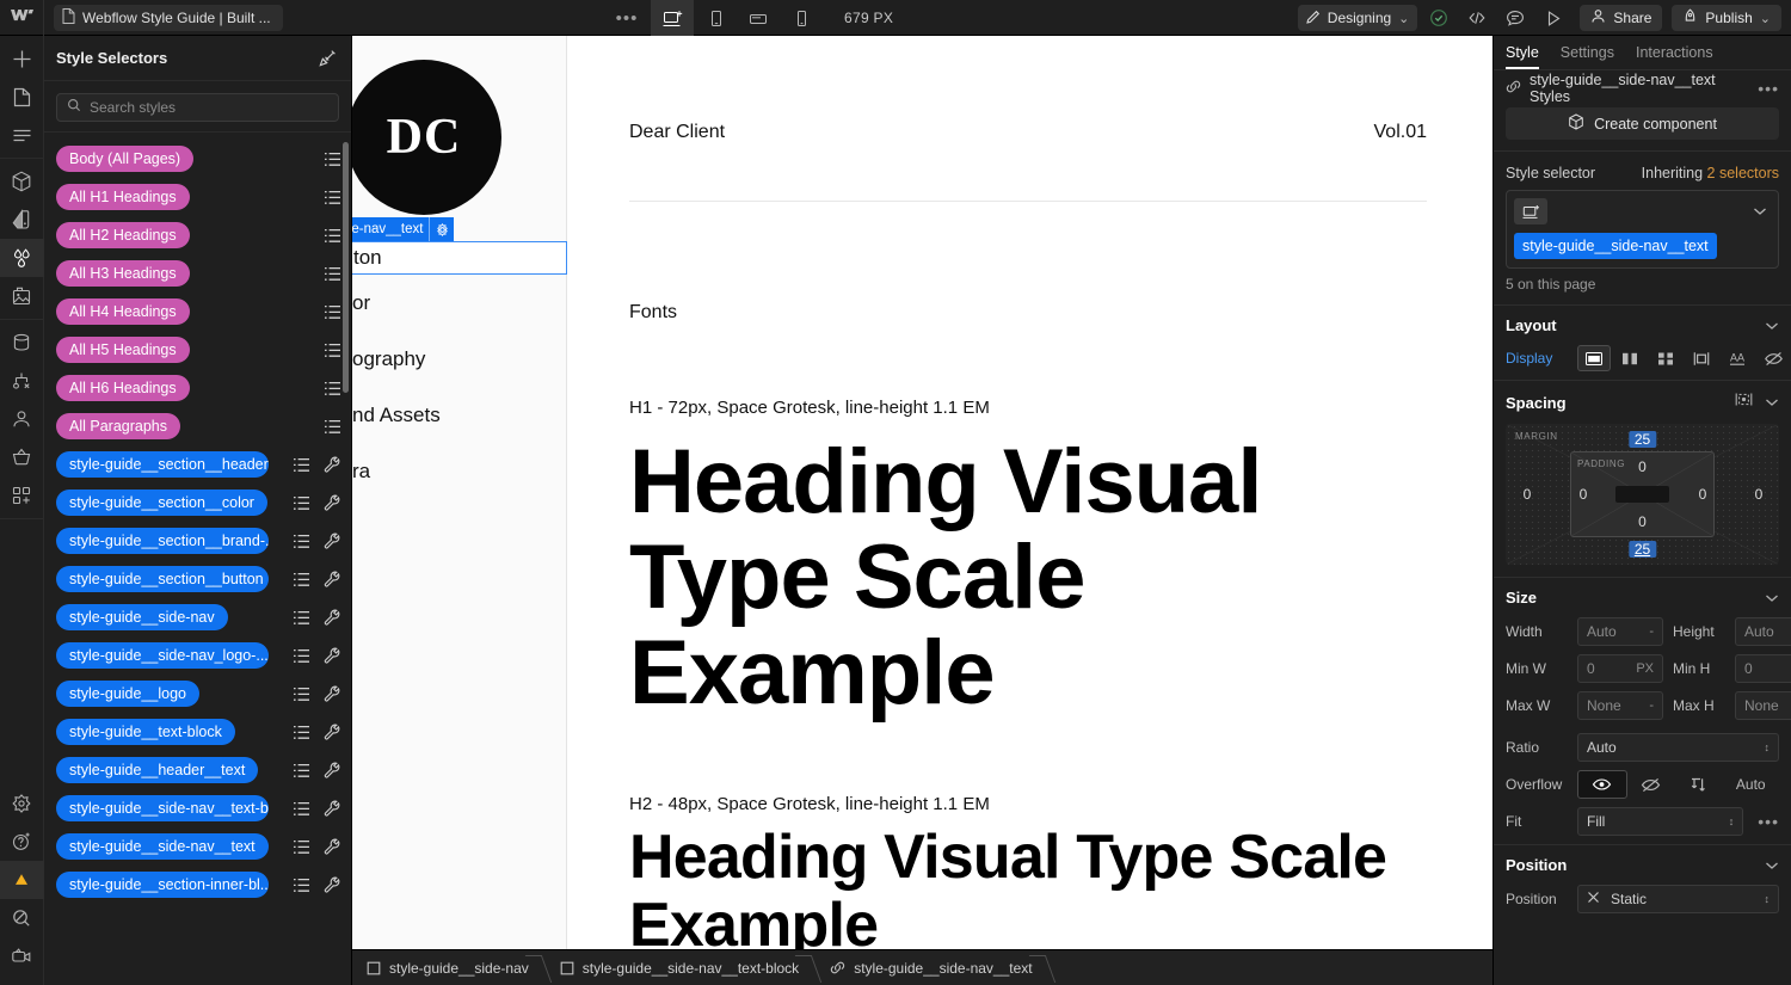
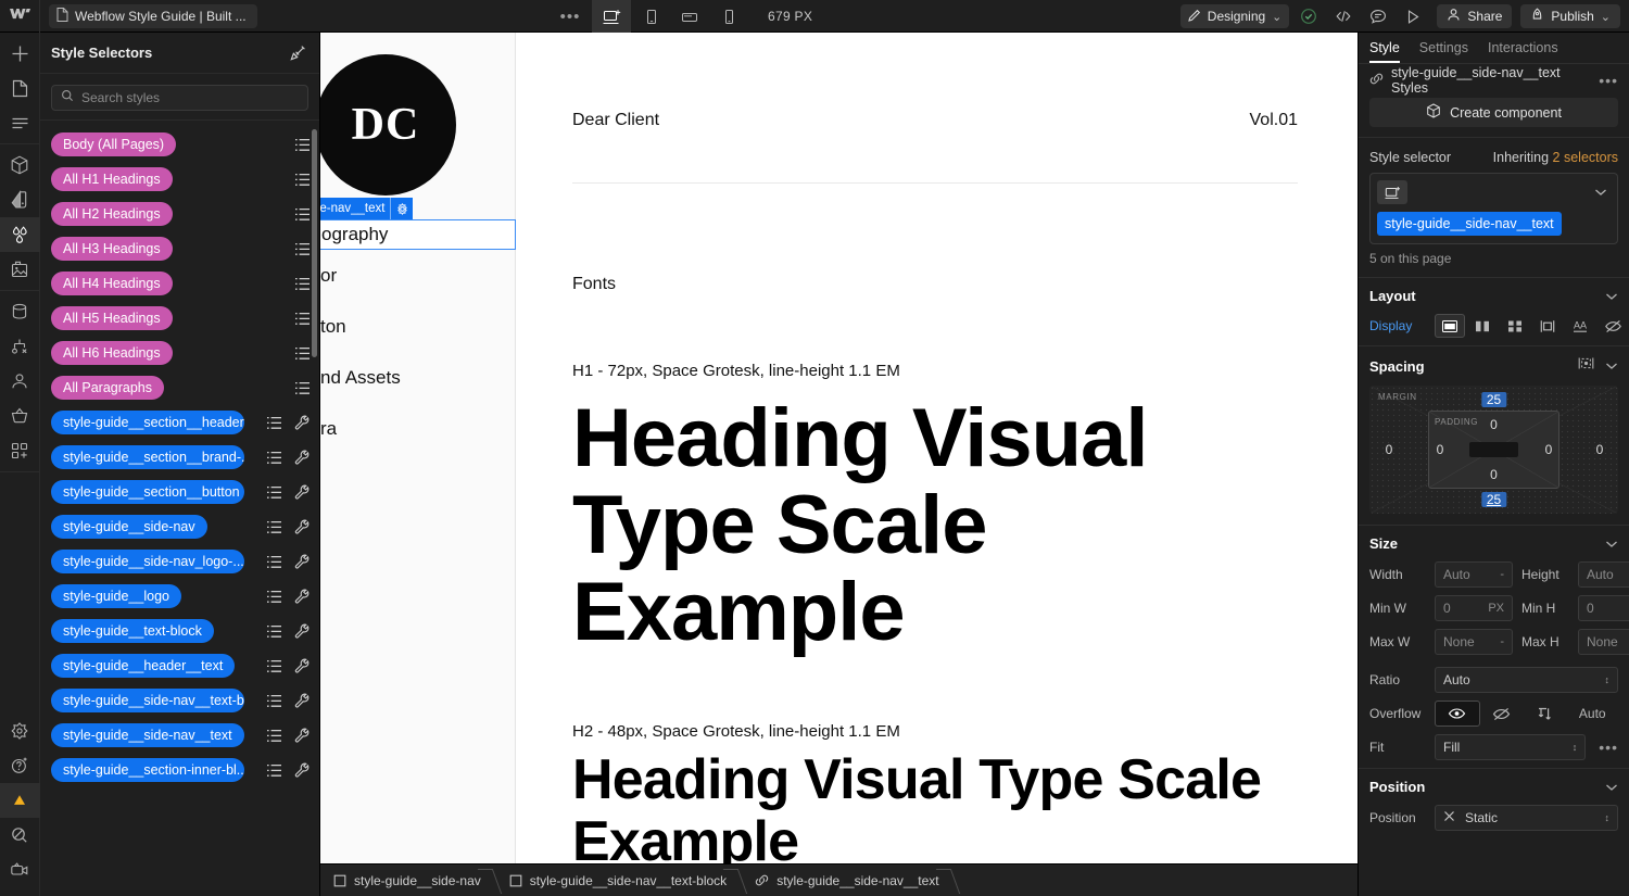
  Webflow Style Guide | Built ...
  •••
  679 PX
  Designing
  ⌄
  Share
  Publish
  ⌄
  Style Selectors
  Search styles
  Body (All Pages)
  All H1 Headings
  All H2 Headings
  All H3 Headings
  All H4 Headings
  All H5 Headings
  All H6 Headings
  All Paragraphs
  style-guide__section__header
- style-guide__section__color
  style-guide__section__brand-.
  style-guide__section__button
  style-guide__side-nav
  style-guide__side-nav_logo-...
  style-guide__logo
  style-guide__text-block
  style-guide__header__text
  style-guide__side-nav__text-b
  style-guide__side-nav__text
  style-guide__section-inner-bl..
  DC
- ton
+ ography
  or
- ography
+ ton
  nd Assets
  ra
  Dear Client
  Vol.01
  Fonts
  H1 - 72px, Space Grotesk, line-height 1.1 EM
  Heading Visual Type Scale Example
  H2 - 48px, Space Grotesk, line-height 1.1 EM
  Heading Visual Type Scale Example
  style-guide__side-nav
  style-guide__side-nav__text-block
  style-guide__side-nav__text
  Style
  Settings
  Interactions
  style-guide__side-nav__text Styles
  •••
  Create component
  Style selector
  Inheriting 2 selectors
  style-guide__side-nav__text
  5 on this page
  Layout
  Display
  AA
  Spacing
  MARGIN
  25
  25
  0
  0
  PADDING
  0
  0
  0
  0
  Size
  Width
  Auto
  -
  Height
  Auto
  Min W
  0
  PX
  Min H
  0
  Max W
  None
  -
  Max H
  None
  Ratio
  Auto
  ↕
  Overflow
  Auto
  Fit
  Fill
  ↕
  •••
  Position
  Position
  Static
  ↕
